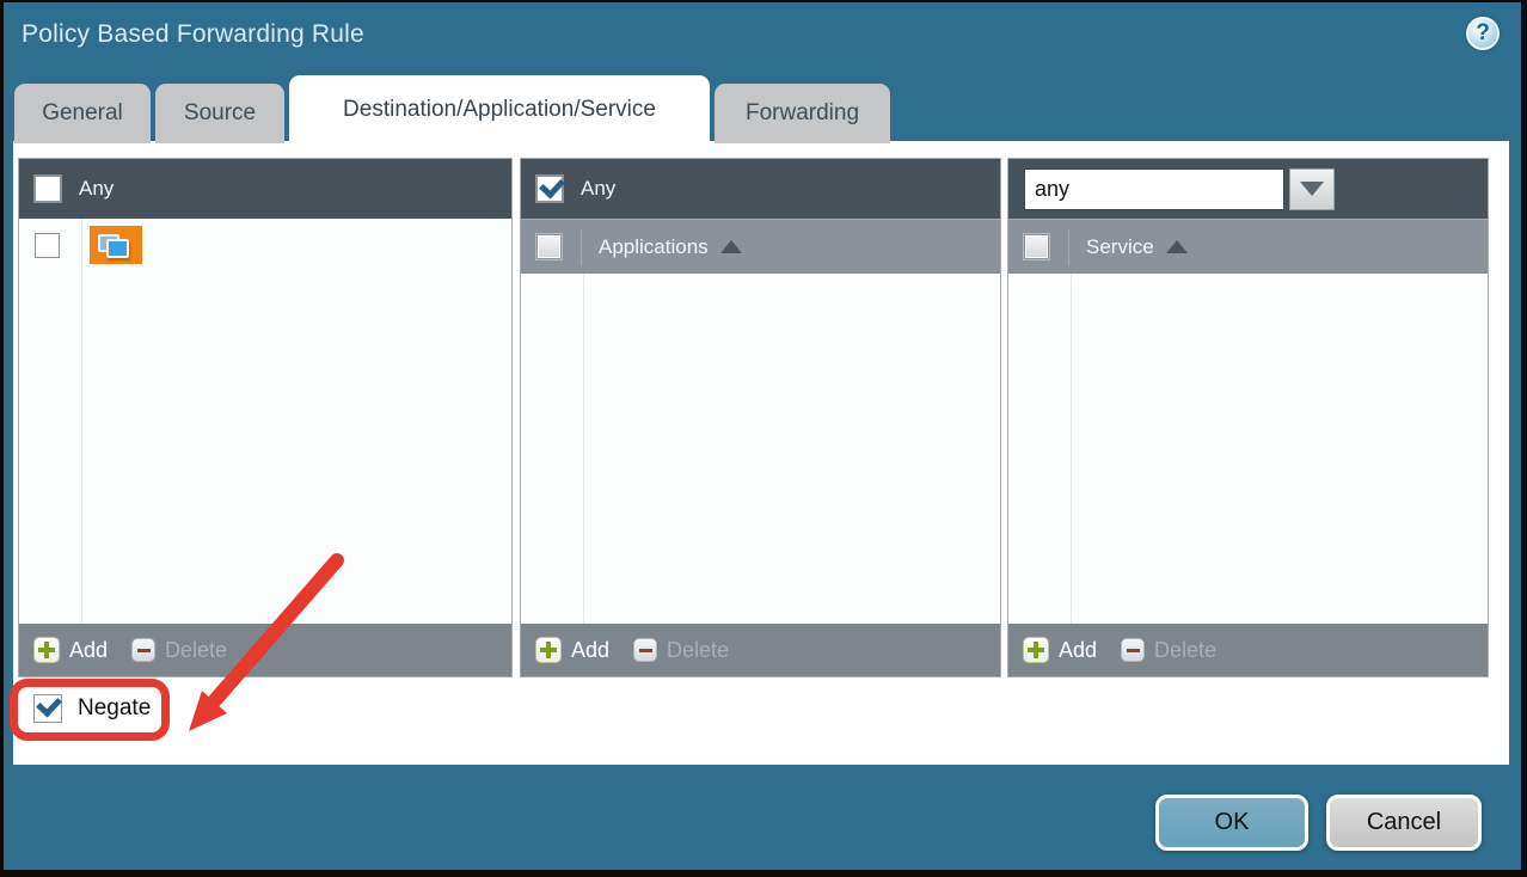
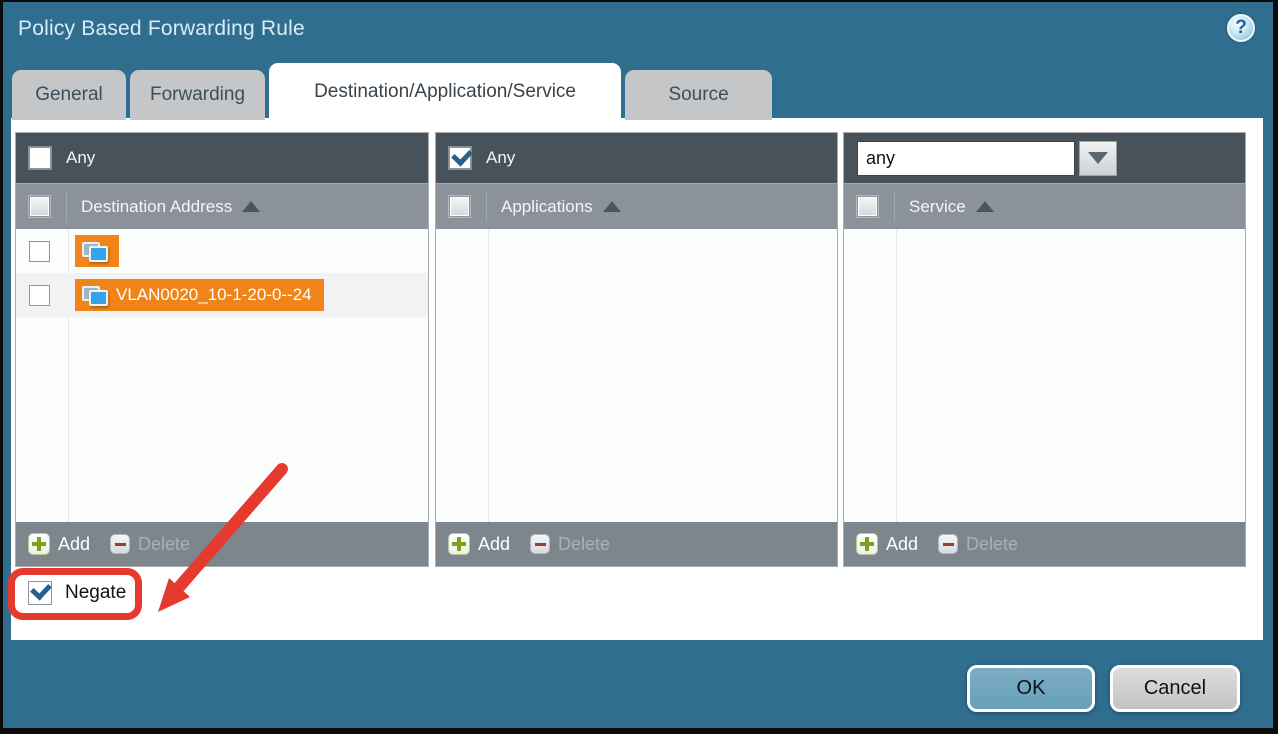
  Policy Based Forwarding Rule
  ?
  General
- Source
+ Forwarding
  Destination/Application/Service
- Forwarding
+ Source
  Any
+ Destination Address
+ VLAN0020_10-1-20-0--24
  Add
  Delete
  Any
  Applications
  Add
  Delete
  any
  Service
  Add
  Delete
  Negate
  OK
  Cancel
